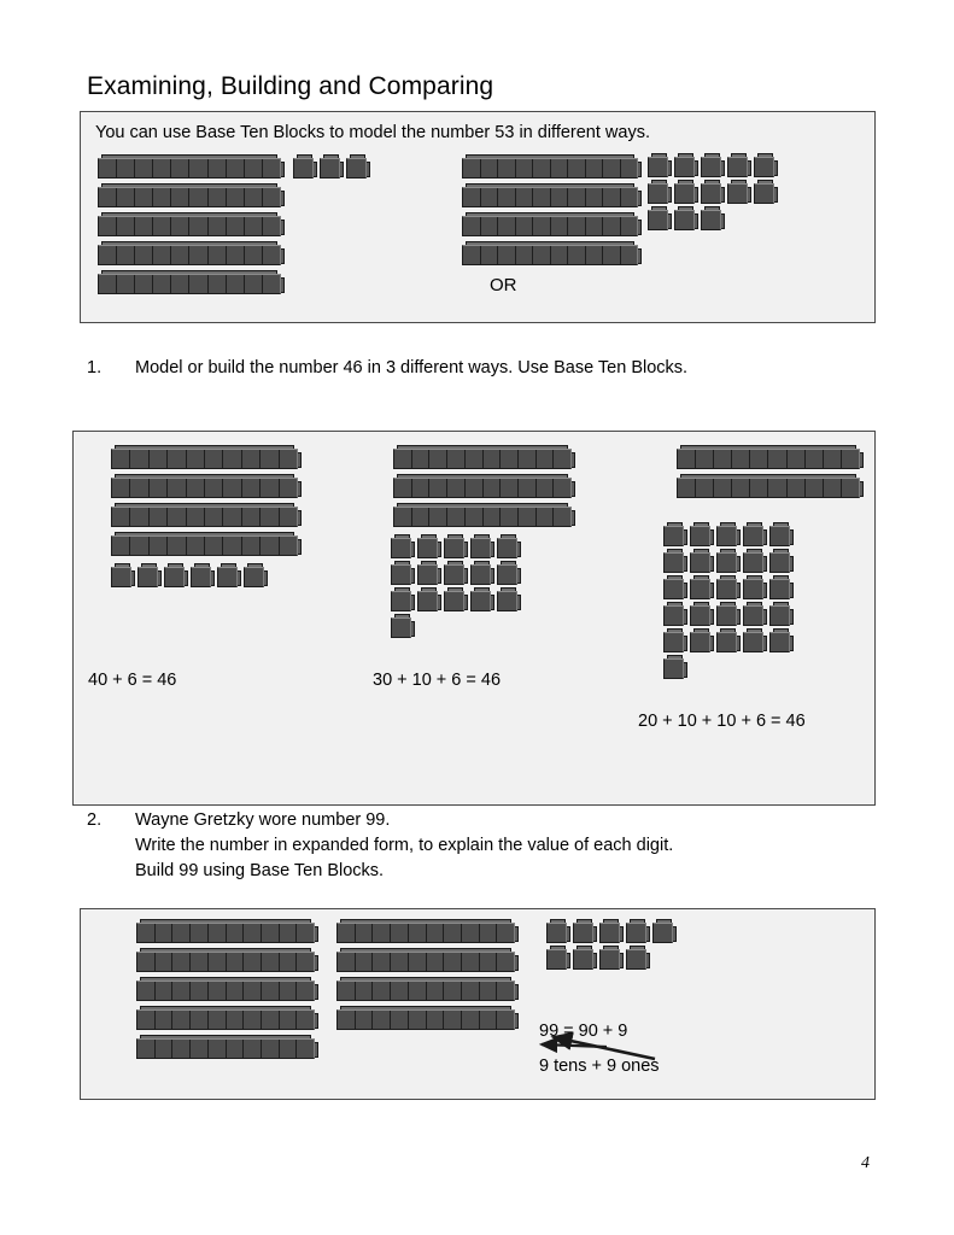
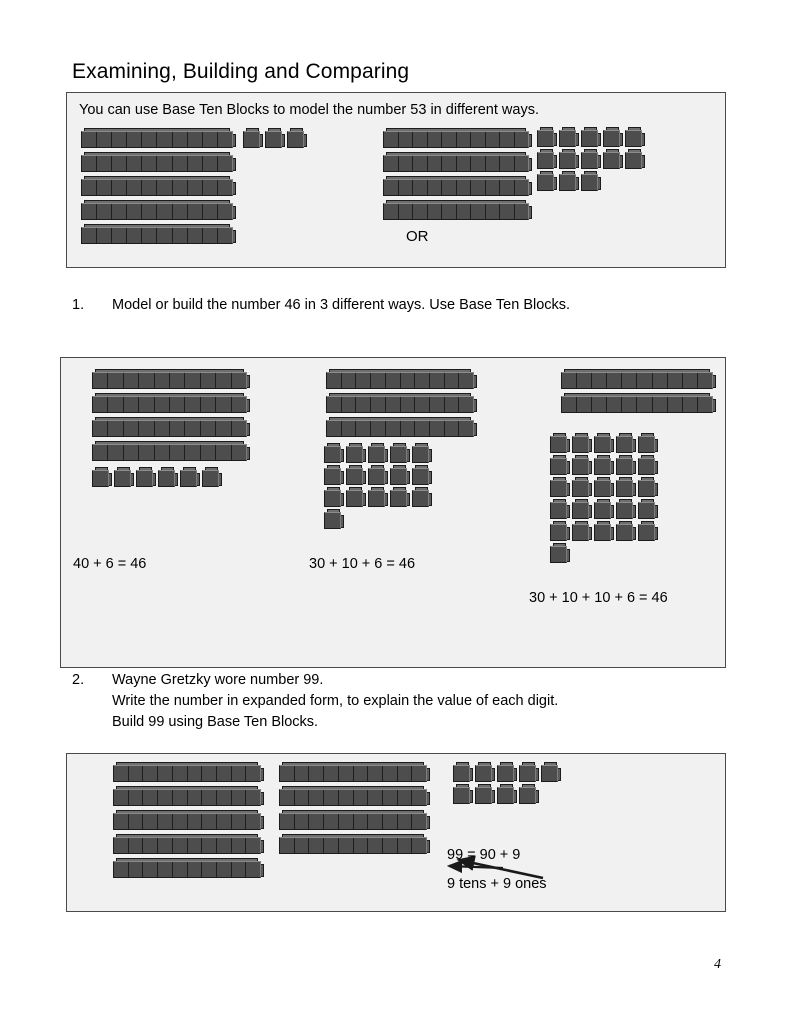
  Examining, Building and Comparing
  You can use Base Ten Blocks to model the number 53 in different ways.
  OR
  1.
  Model or build the number 46 in 3 different ways. Use Base Ten Blocks.
  40 + 6 = 46
  30 + 10 + 6 = 46
- 20 + 10 + 10 + 6 = 46
+ 30 + 10 + 10 + 6 = 46
  2.
  Wayne Gretzky wore number 99.
  Write the number in expanded form, to explain the value of each digit.
  Build 99 using Base Ten Blocks.
  99 = 90 + 9
  9 tens + 9 ones
  4
